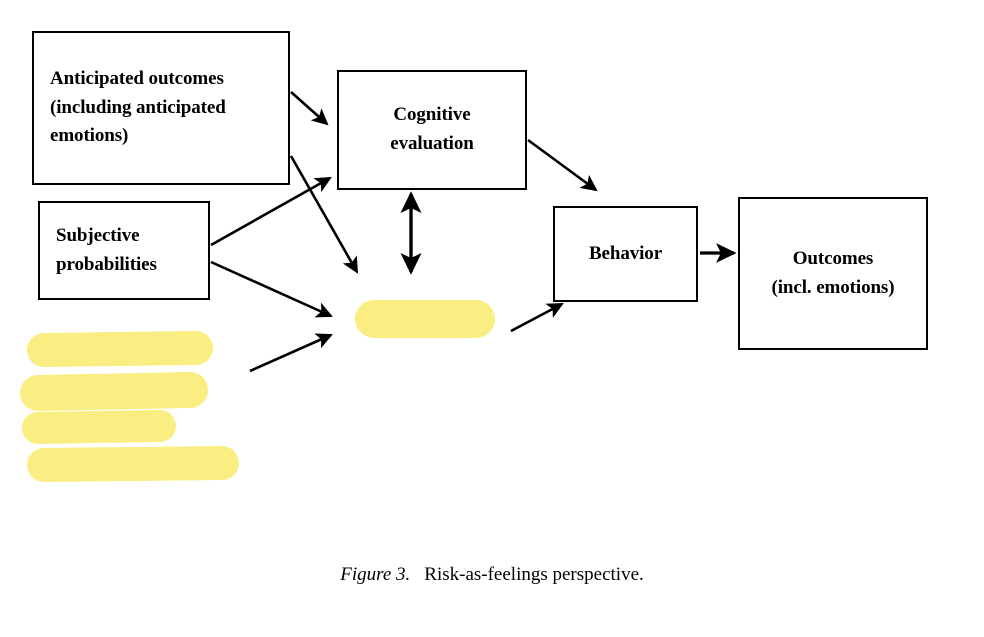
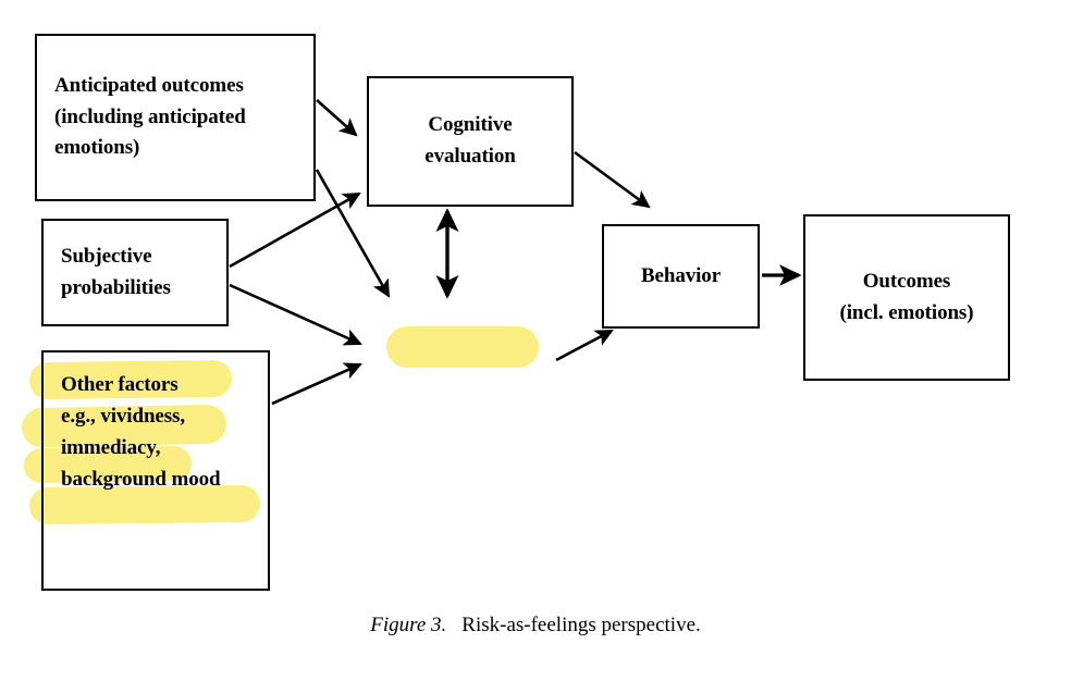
  Anticipated outcomes
  (including anticipated
  emotions)
  Subjective
  probabilities
+ Other factors
+ e.g., vividness,
+ immediacy,
+ background mood
  Cognitive
  evaluation
  Behavior
  Outcomes
  (incl. emotions)
  Figure 3. Risk-as-feelings perspective.
